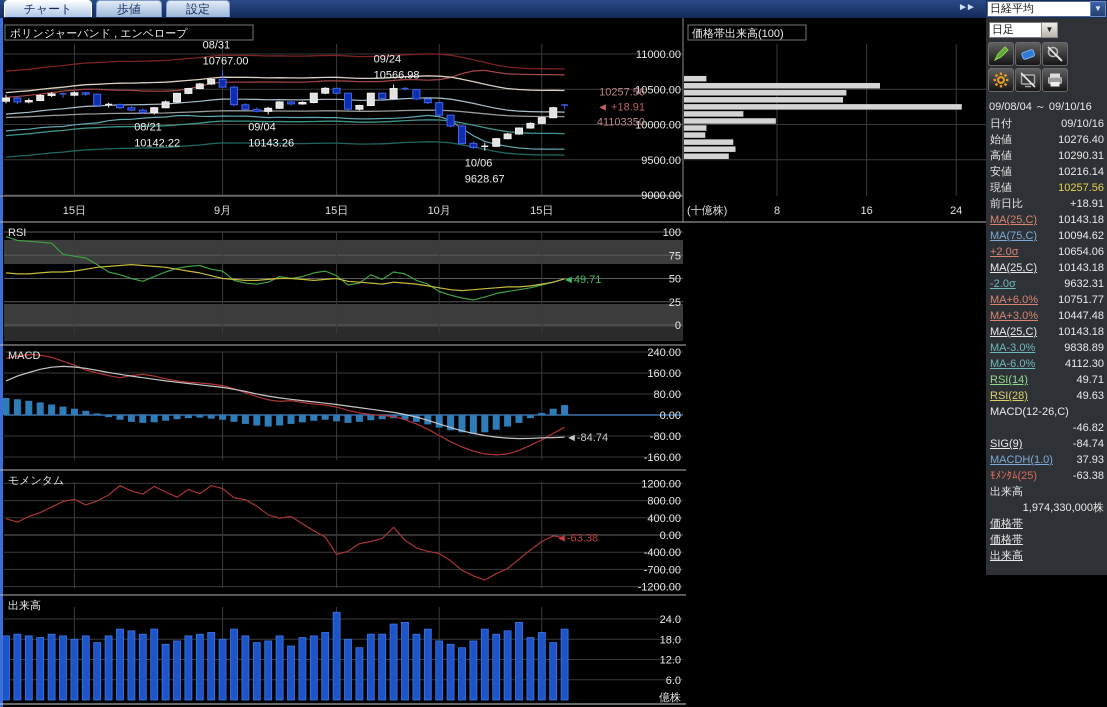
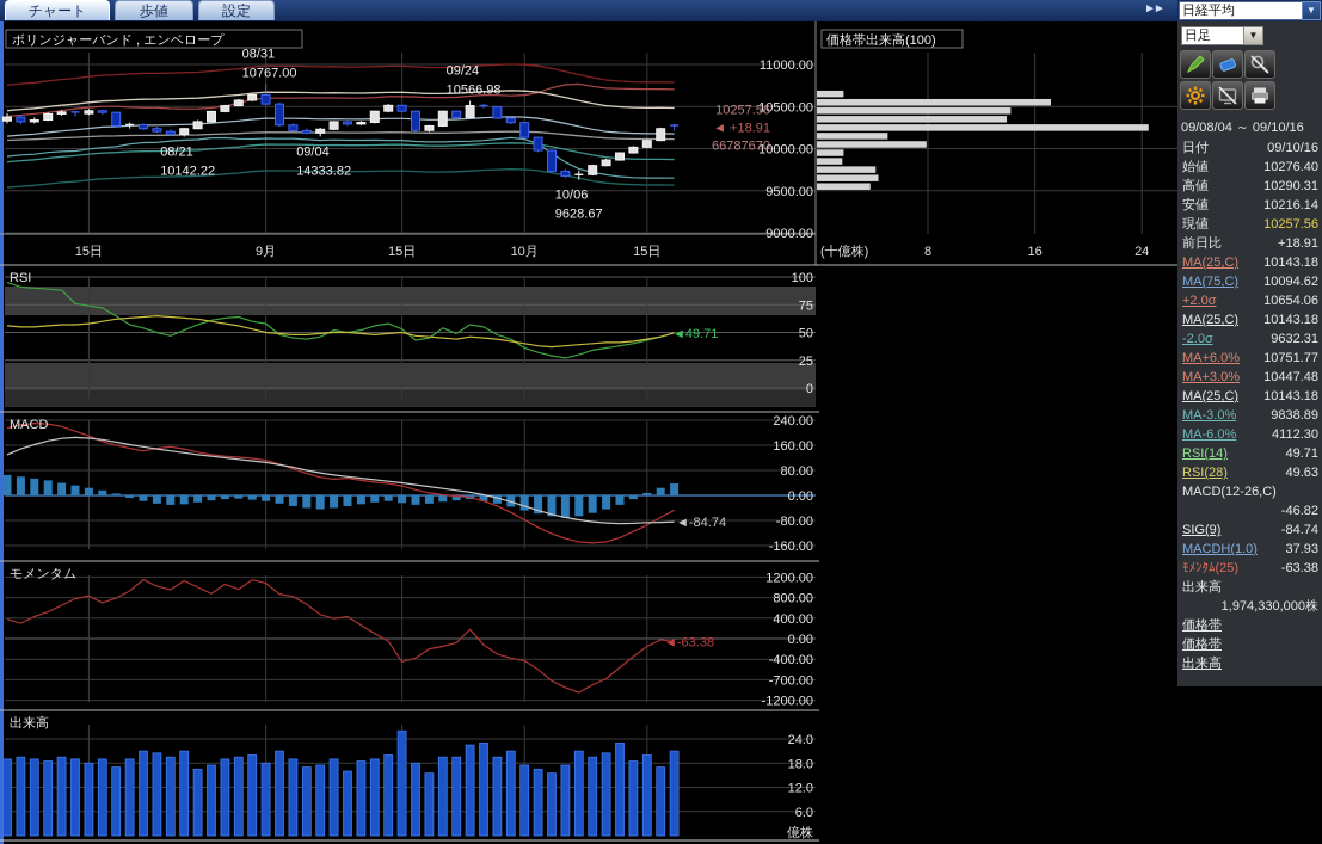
  チャート
  歩値
  設定
  ►►
  11000.00
  10500.00
  10000.00
  9500.00
  9000.00
  15日
  9月
  15日
  10月
  15日
  ボリンジャーバンド , エンベロープ
  08/21
  10142.22
  08/31
  10767.00
  09/04
- 10143.26
+ 14333.82
  09/24
  10566.98
  10/06
  9628.67
  10257.56
  ◄ +18.91
- 41103350
+ 66787670
  価格帯出来高(100)
  (十億株)
  8
  16
  24
  100
  75
  50
  25
  0
  RSI
  ◄49.71
  240.00
  160.00
  80.00
  0.00
  -80.00
  -160.00
  MACD
  ◄-84.74
  1200.00
  800.00
  400.00
  0.00
  -400.00
  -700.00
  -1200.00
  モメンタム
  ◄-63.38
  24.0
  18.0
  12.0
  6.0
  出来高
  億株
  日経平均
  ▼
  日足
  ▼
  09/08/04 ～ 09/10/16
  日付
  09/10/16
  始値
  10276.40
  高値
  10290.31
  安値
  10216.14
  現値
  10257.56
  前日比
  +18.91
  MA(25,C)
  10143.18
  MA(75,C)
  10094.62
  +2.0σ
  10654.06
  MA(25,C)
  10143.18
  -2.0σ
  9632.31
  MA+6.0%
  10751.77
  MA+3.0%
  10447.48
  MA(25,C)
  10143.18
  MA-3.0%
  9838.89
  MA-6.0%
  4112.30
  RSI(14)
  49.71
  RSI(28)
  49.63
  MACD(12-26,C)
  -46.82
  SIG(9)
  -84.74
  MACDH(1.0)
  37.93
  ﾓﾒﾝﾀﾑ(25)
  -63.38
  出来高
  1,974,330,000株
  価格帯
  価格帯
  出来高
